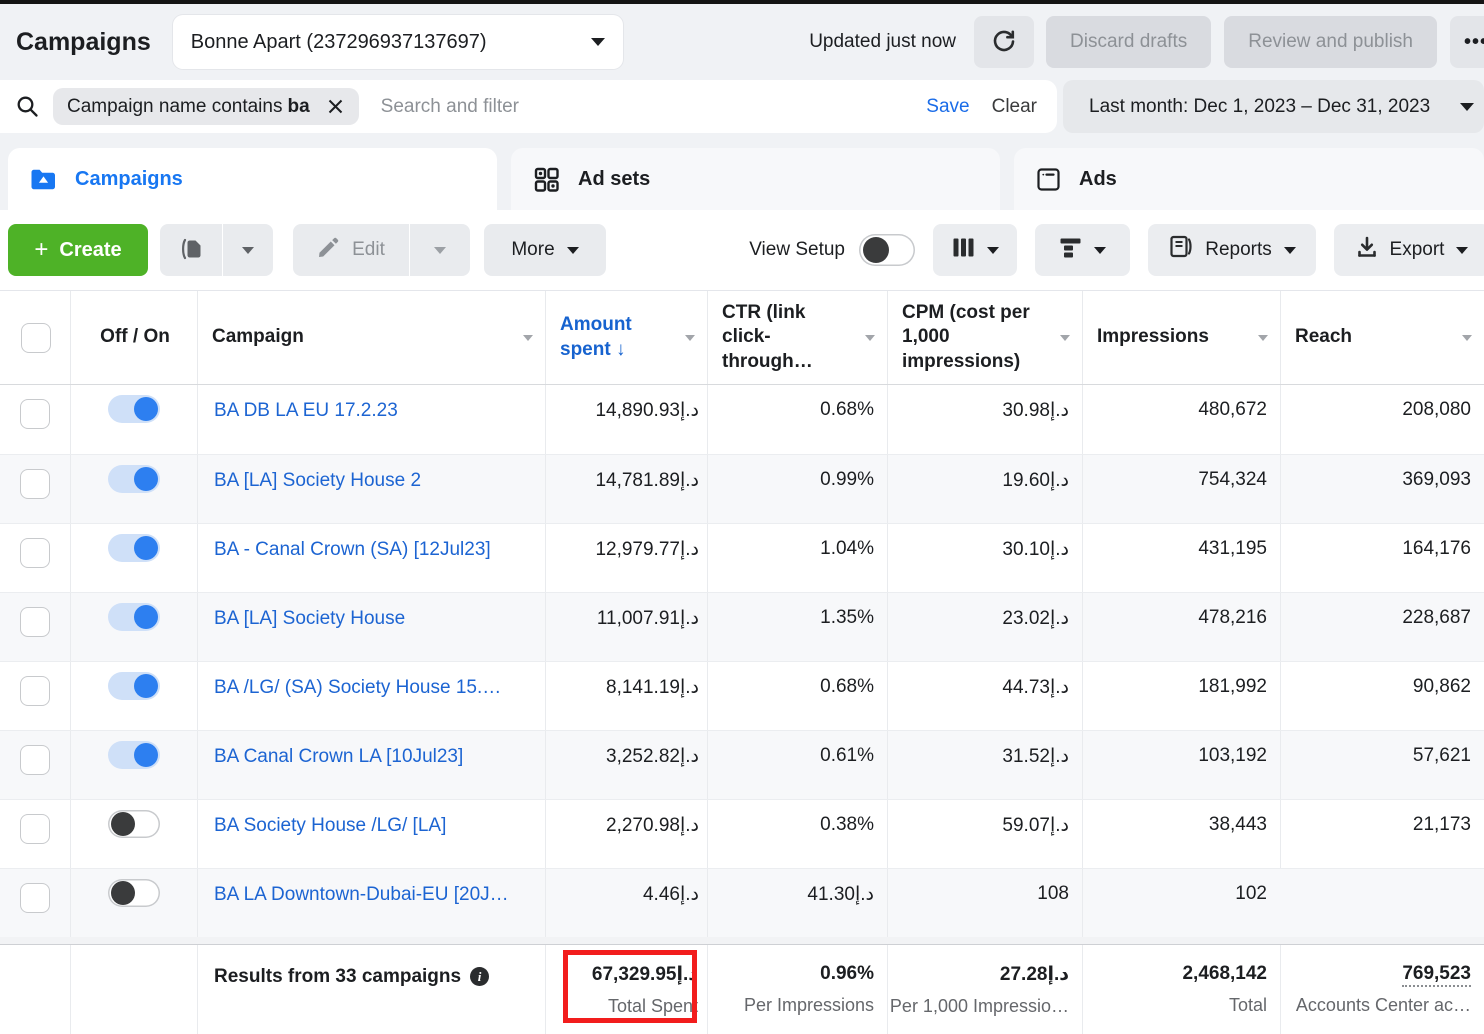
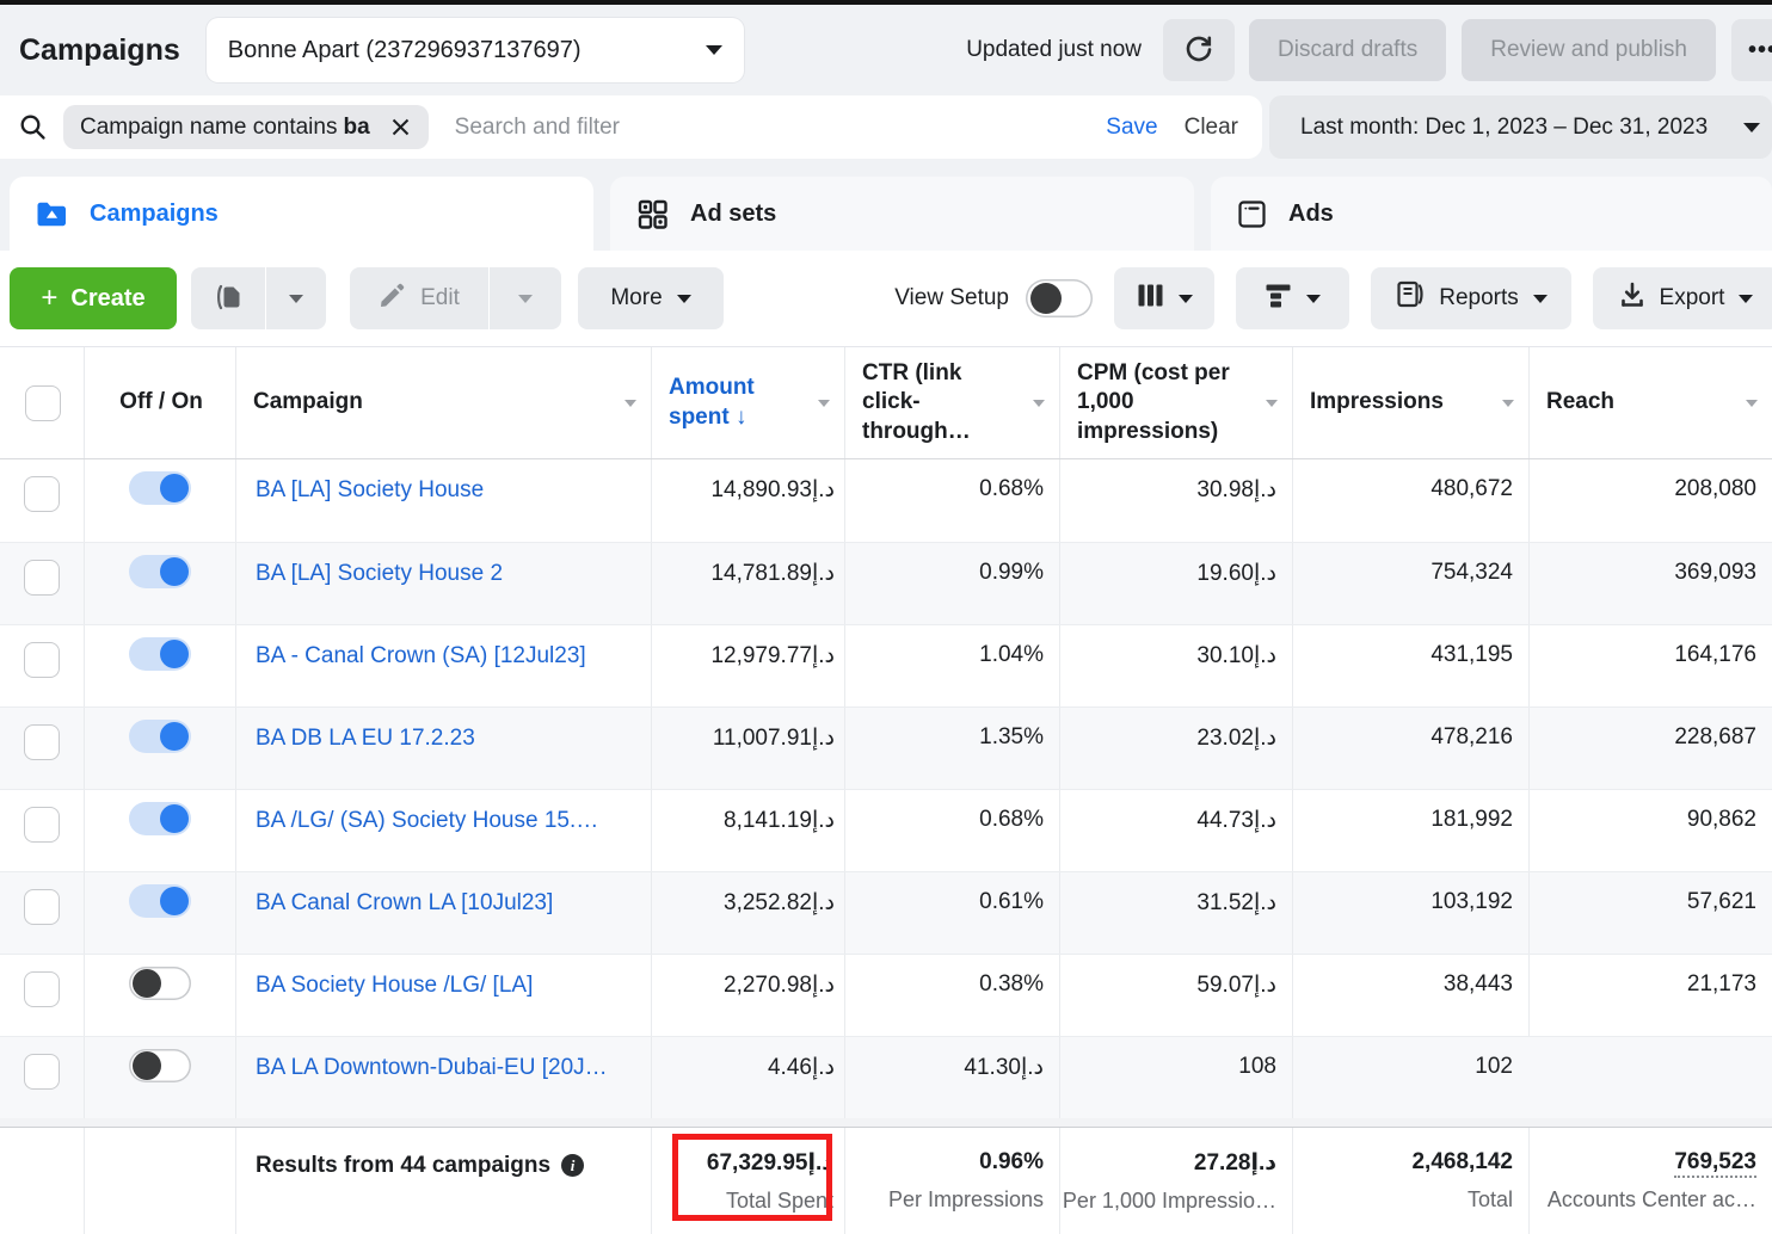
  Campaigns
  Bonne Apart (237296937137697)
  Updated just now
  Discard drafts
  Review and publish
  Campaign name contains
  ba
  Search and filter
  Save
  Clear
  Last month: Dec 1, 2023 – Dec 31, 2023
  Campaigns
  Ad sets
  Ads
  +
  Create
  Edit
  More
  View Setup
  Reports
  Export
  Off / On
  Campaign
  Amount spent ↓
  CTR (link click-through…
  CPM (cost per 1,000 impressions)
  Impressions
  Reach
- BA DB LA EU 17.2.23
+ BA [LA] Society House
  14,890.93د.إ
  0.68%
  30.98د.إ
  480,672
  208,080
  BA [LA] Society House 2
  14,781.89د.إ
  0.99%
  19.60د.إ
  754,324
  369,093
  BA - Canal Crown (SA) [12Jul23]
  12,979.77د.إ
  1.04%
  30.10د.إ
  431,195
  164,176
- BA [LA] Society House
+ BA DB LA EU 17.2.23
  11,007.91د.إ
  1.35%
  23.02د.إ
  478,216
  228,687
  BA /LG/ (SA) Society House 15.…
  8,141.19د.إ
  0.68%
  44.73د.إ
  181,992
  90,862
  BA Canal Crown LA [10Jul23]
  3,252.82د.إ
  0.61%
  31.52د.إ
  103,192
  57,621
  BA Society House /LG/ [LA]
  2,270.98د.إ
  0.38%
  59.07د.إ
  38,443
  21,173
  BA LA Downtown-Dubai-EU [20J…
  4.46د.إ
  41.30د.إ
  108
  102
- Results from 33 campaigns
+ Results from 44 campaigns
  i
  67,329.95د.إ
  Total Spent
  0.96%
  Per Impressions
  27.28د.إ
  Per 1,000 Impressio…
  2,468,142
  Total
  769,523
  Accounts Center ac…
